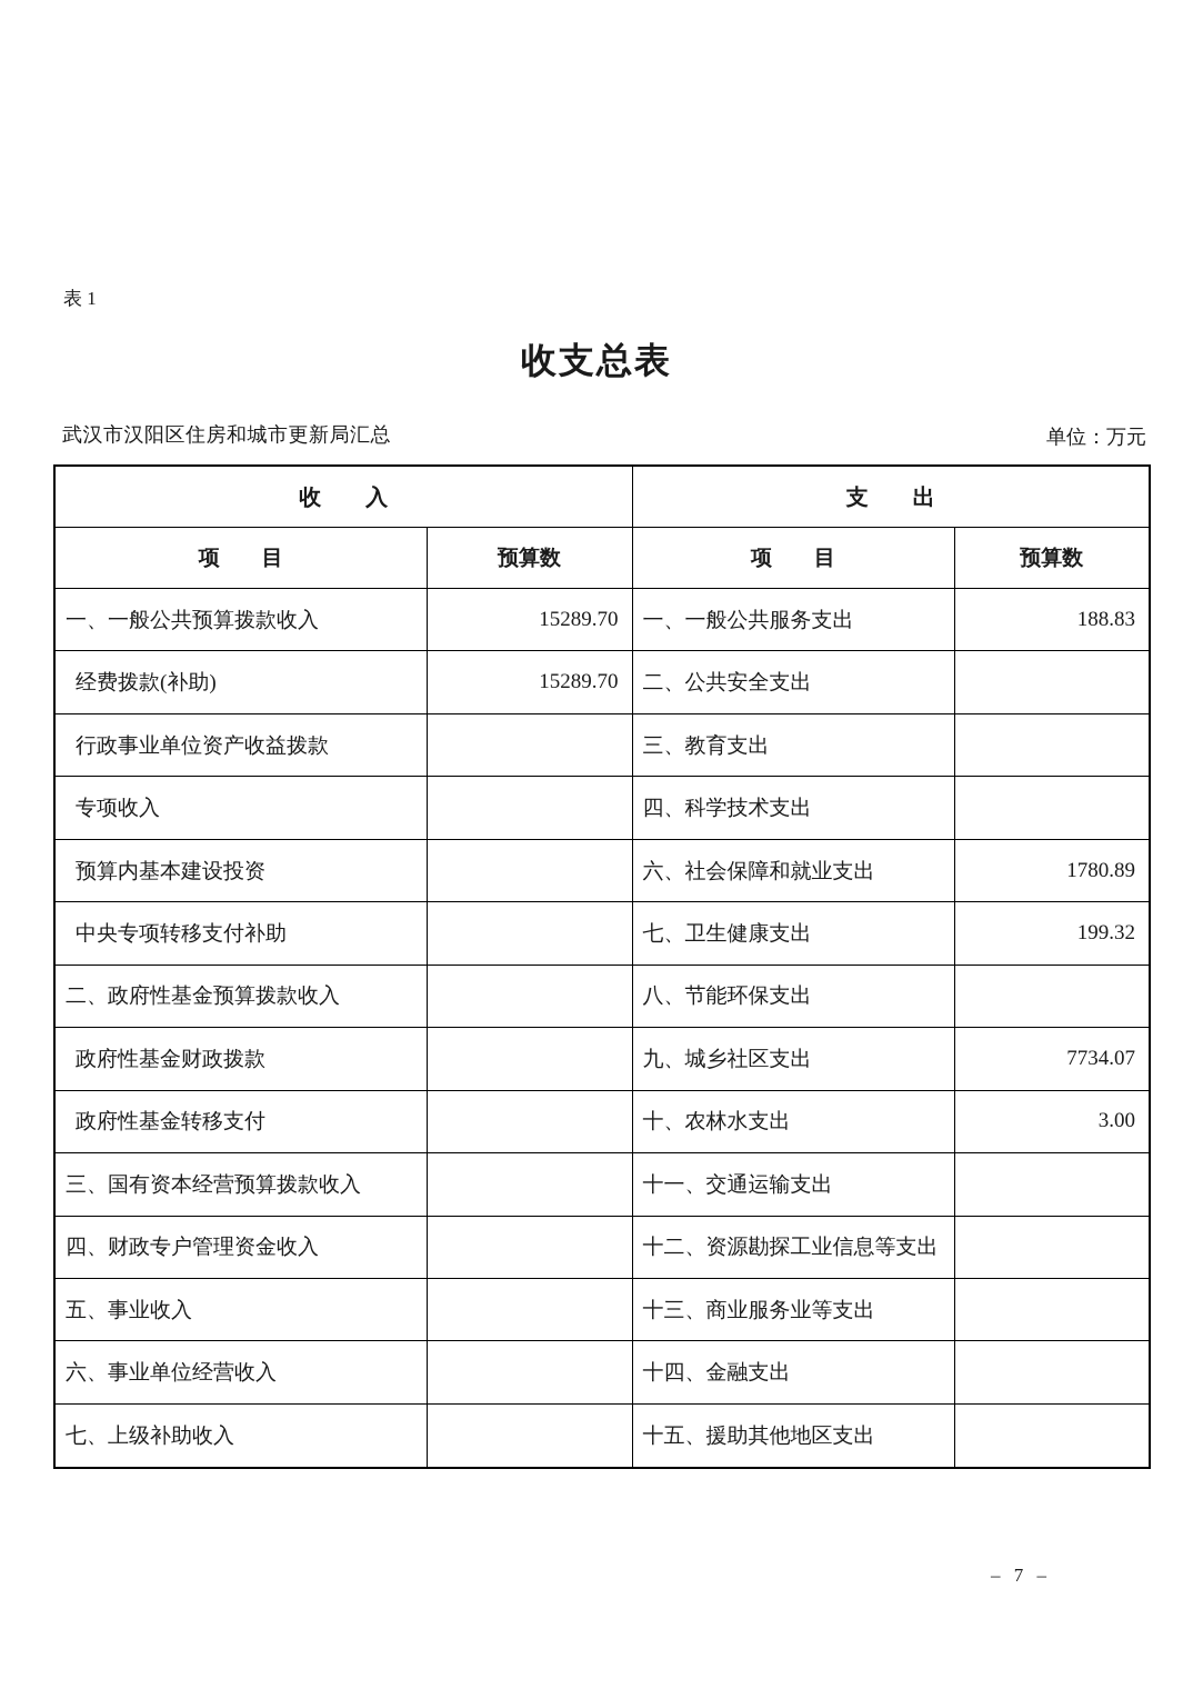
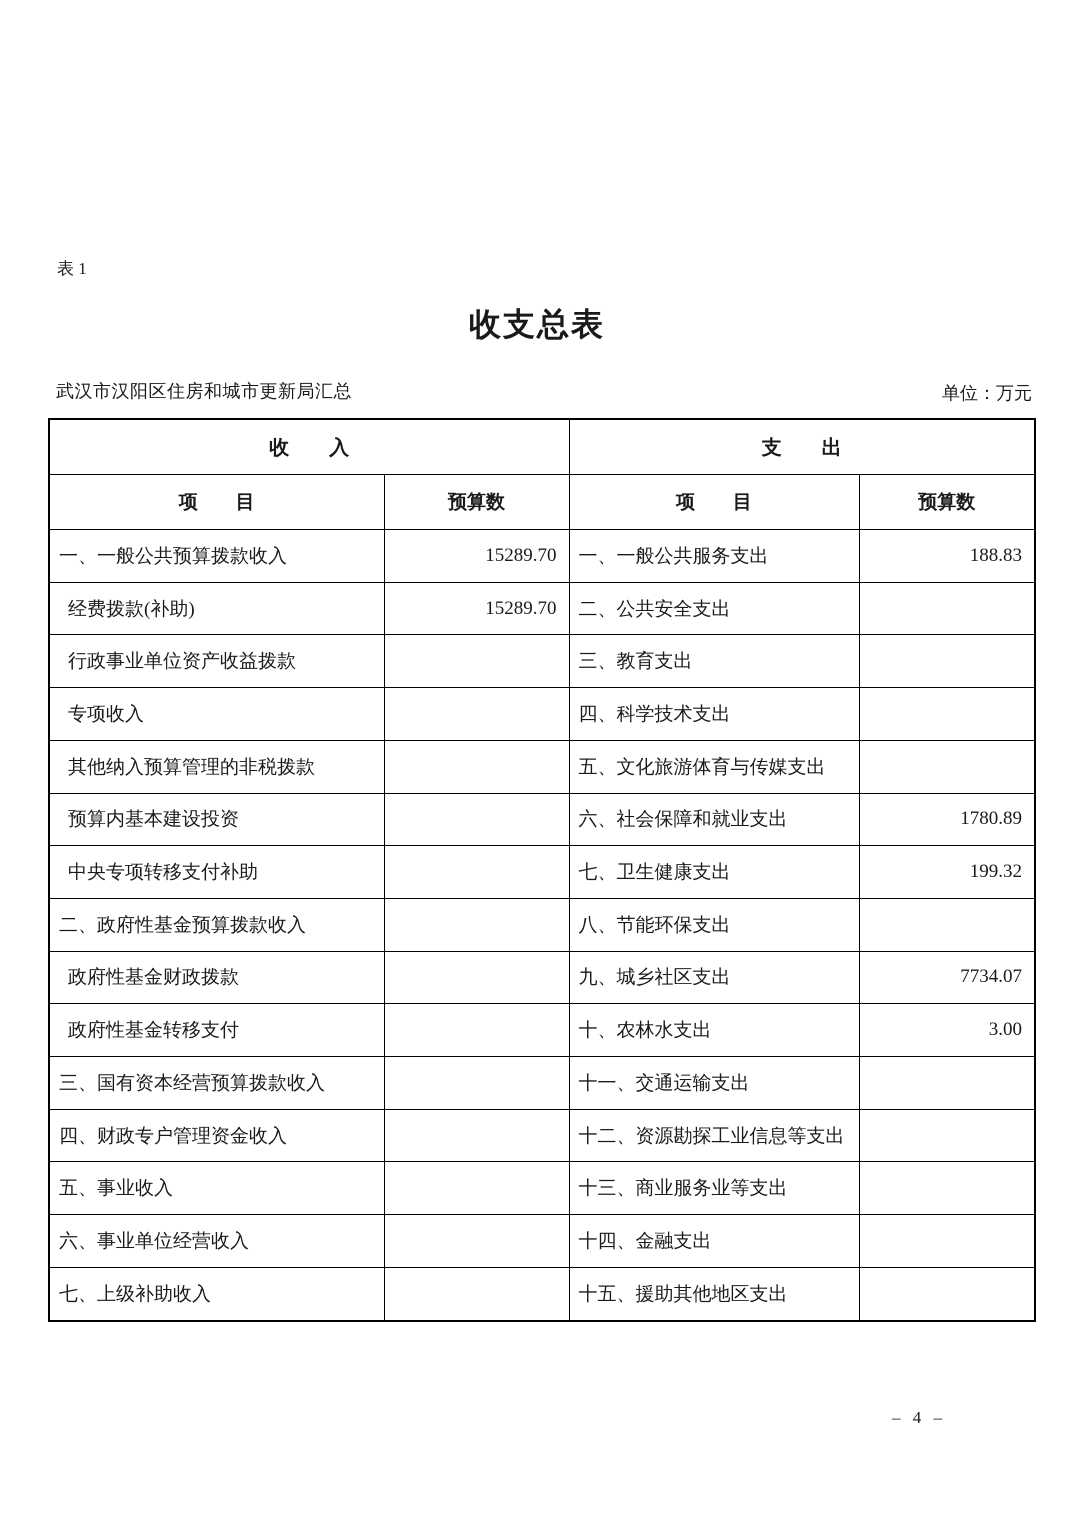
  表 1
  收支总表
  武汉市汉阳区住房和城市更新局汇总
  单位：万元
  收 入	支 出
  项 目	预算数	项 目	预算数
  一、一般公共预算拨款收入	15289.70	一、一般公共服务支出	188.83
  经费拨款(补助)	15289.70	二、公共安全支出
  行政事业单位资产收益拨款		三、教育支出
  专项收入		四、科学技术支出
+ 其他纳入预算管理的非税拨款		五、文化旅游体育与传媒支出
  预算内基本建设投资		六、社会保障和就业支出	1780.89
  中央专项转移支付补助		七、卫生健康支出	199.32
  二、政府性基金预算拨款收入		八、节能环保支出
  政府性基金财政拨款		九、城乡社区支出	7734.07
  政府性基金转移支付		十、农林水支出	3.00
  三、国有资本经营预算拨款收入		十一、交通运输支出
  四、财政专户管理资金收入		十二、资源勘探工业信息等支出
  五、事业收入		十三、商业服务业等支出
  六、事业单位经营收入		十四、金融支出
  七、上级补助收入		十五、援助其他地区支出
- – 7 –
+ – 4 –
